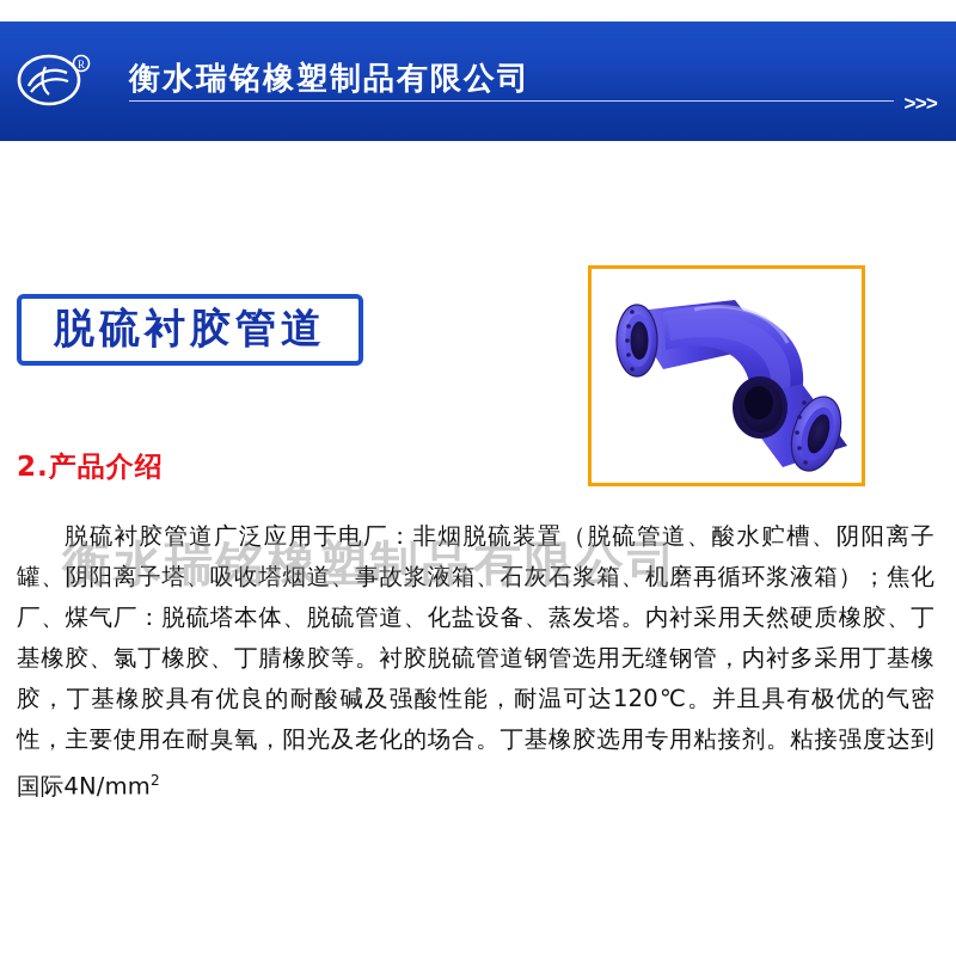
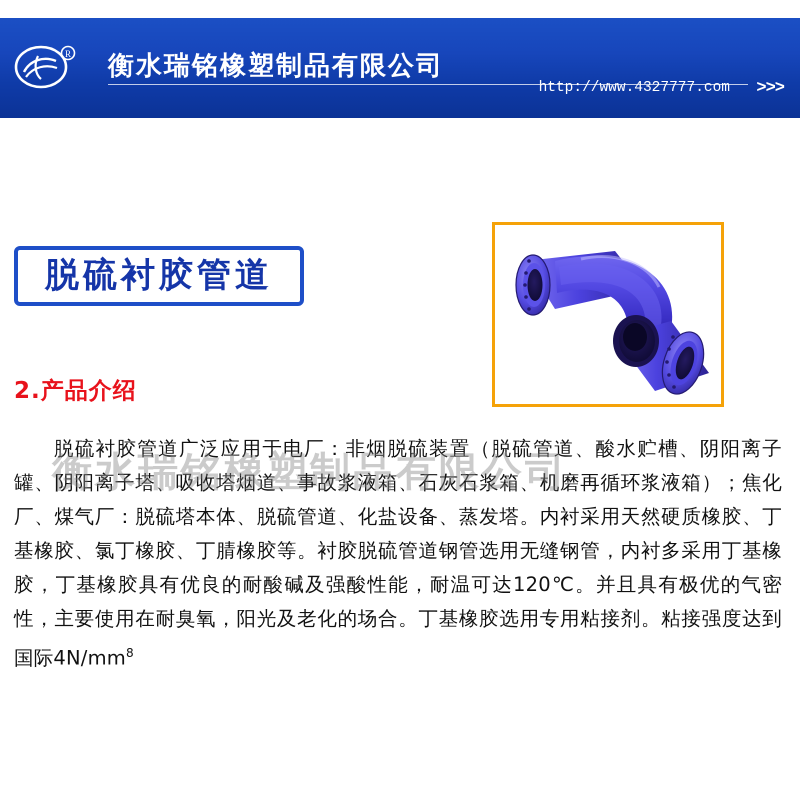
  R
  衡水瑞铭橡塑制品有限公司
+ http://www.4327777.com
  >>>
  脱硫衬胶管道
  2.产品介绍
- 脱硫衬胶管道广泛应用于电厂：非烟脱硫装置（脱硫管道、酸水贮槽、阴阳离子罐、阴阳离子塔、吸收塔烟道、事故浆液箱、石灰石浆箱、机磨再循环浆液箱）；焦化厂、煤气厂：脱硫塔本体、脱硫管道、化盐设备、蒸发塔。内衬采用天然硬质橡胶、丁基橡胶、氯丁橡胶、丁腈橡胶等。衬胶脱硫管道钢管选用无缝钢管，内衬多采用丁基橡胶，丁基橡胶具有优良的耐酸碱及强酸性能，耐温可达120℃。并且具有极优的气密性，主要使用在耐臭氧，阳光及老化的场合。丁基橡胶选用专用粘接剂。粘接强度达到国际4N/mm2
+ 脱硫衬胶管道广泛应用于电厂：非烟脱硫装置（脱硫管道、酸水贮槽、阴阳离子罐、阴阳离子塔、吸收塔烟道、事故浆液箱、石灰石浆箱、机磨再循环浆液箱）；焦化厂、煤气厂：脱硫塔本体、脱硫管道、化盐设备、蒸发塔。内衬采用天然硬质橡胶、丁基橡胶、氯丁橡胶、丁腈橡胶等。衬胶脱硫管道钢管选用无缝钢管，内衬多采用丁基橡胶，丁基橡胶具有优良的耐酸碱及强酸性能，耐温可达120℃。并且具有极优的气密性，主要使用在耐臭氧，阳光及老化的场合。丁基橡胶选用专用粘接剂。粘接强度达到国际4N/mm8
  衡水瑞铭橡塑制品有限公司
